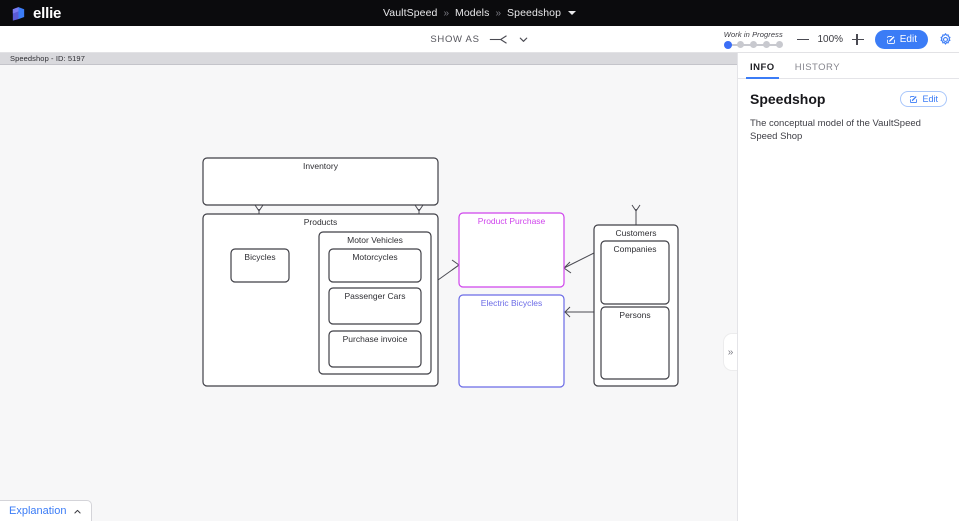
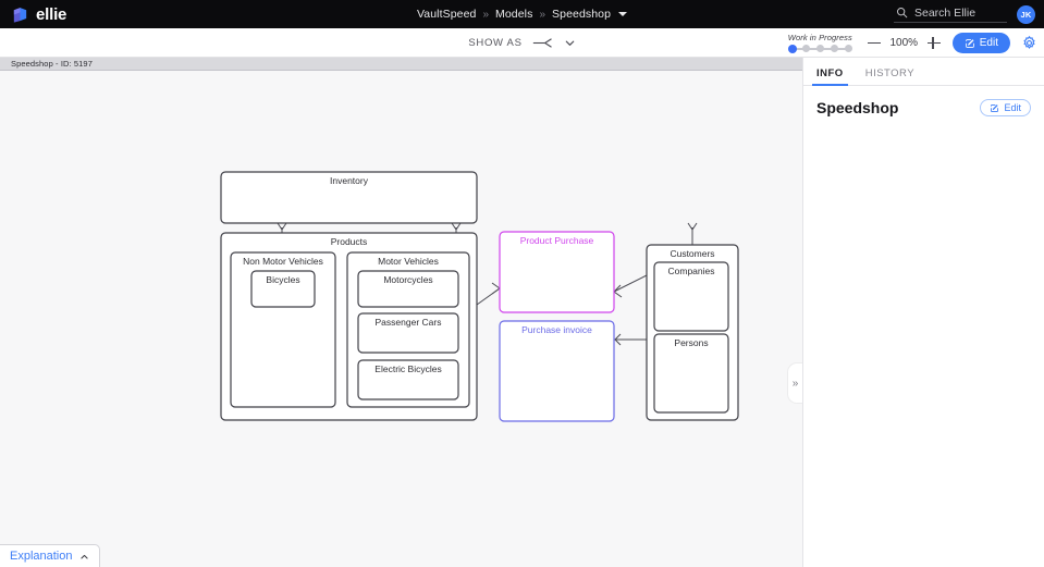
  ellie
  VaultSpeed
  »
  Models
  »
  Speedshop
+ Search Ellie
+ JK
  SHOW AS
  Work in Progress
  100%
  Edit
  Speedshop - ID: 5197
  Inventory
  Products
+ Non Motor Vehicles
  Bicycles
  Motor Vehicles
  Motorcycles
  Passenger Cars
- Purchase invoice
+ Electric Bicycles
  Product Purchase
- Electric Bicycles
+ Purchase invoice
  Customers
  Companies
  Persons
  »
  Explanation
  INFO
  HISTORY
  Speedshop
  Edit
- The conceptual model of the VaultSpeed Speed Shop
